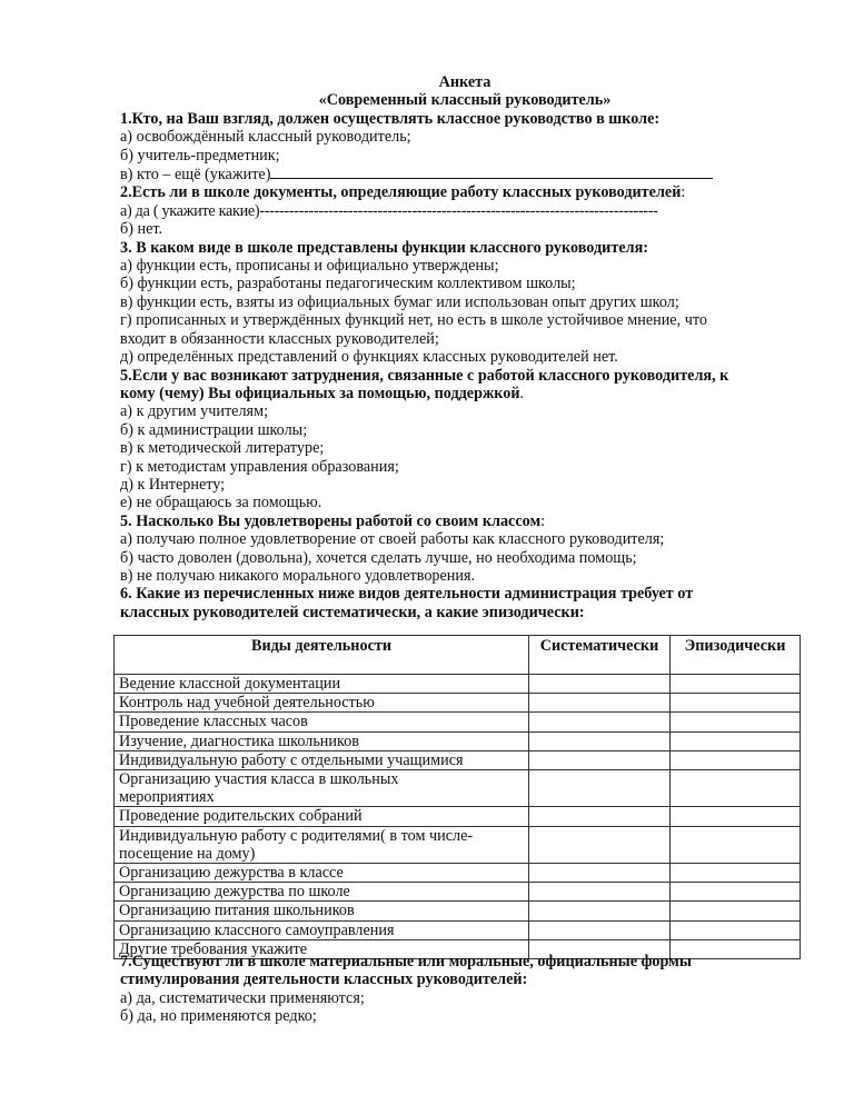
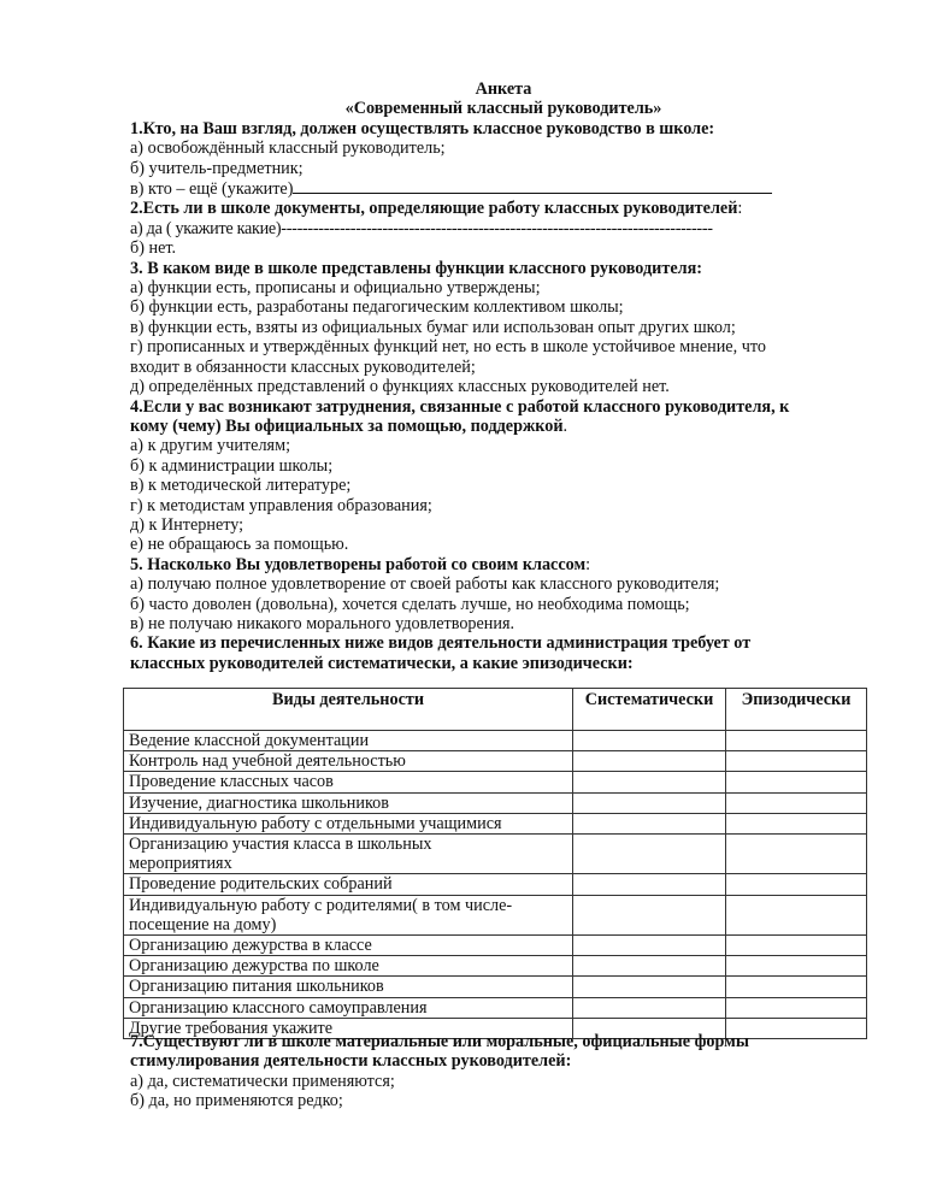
  Анкета
  «Современный классный руководитель»
  1.Кто, на Ваш взгляд, должен осуществлять классное руководство в школе:
  а) освобождённый классный руководитель;
  б) учитель-предметник;
  в) кто – ещё (укажите)
  2.Есть ли в школе документы, определяющие работу классных руководителей:
  а) да ( укажите какие)---------------------------------------------------------------------------------
  б) нет.
  3. В каком виде в школе представлены функции классного руководителя:
  а) функции есть, прописаны и официально утверждены;
  б) функции есть, разработаны педагогическим коллективом школы;
  в) функции есть, взяты из официальных бумаг или использован опыт других школ;
  г) прописанных и утверждённых функций нет, но есть в школе устойчивое мнение, что
  входит в обязанности классных руководителей;
  д) определённых представлений о функциях классных руководителей нет.
- 5.Если у вас возникают затруднения, связанные с работой классного руководителя, к
+ 4.Если у вас возникают затруднения, связанные с работой классного руководителя, к
  кому (чему) Вы официальных за помощью, поддержкой.
  а) к другим учителям;
  б) к администрации школы;
  в) к методической литературе;
  г) к методистам управления образования;
  д) к Интернету;
  е) не обращаюсь за помощью.
  5. Насколько Вы удовлетворены работой со своим классом:
  а) получаю полное удовлетворение от своей работы как классного руководителя;
  б) часто доволен (довольна), хочется сделать лучше, но необходима помощь;
  в) не получаю никакого морального удовлетворения.
  6. Какие из перечисленных ниже видов деятельности администрация требует от
  классных руководителей систематически, а какие эпизодически:
  Виды деятельности	Систематически	Эпизодически
  Ведение классной документации
  Контроль над учебной деятельностью
  Проведение классных часов
  Изучение, диагностика школьников
  Индивидуальную работу с отдельными учащимися
  Организацию участия класса в школьных мероприятиях
  Проведение родительских собраний
  Индивидуальную работу с родителями( в том числе-посещение на дому)
  Организацию дежурства в классе
  Организацию дежурства по школе
  Организацию питания школьников
  Организацию классного самоуправления
  Другие требования укажите
  7.Существуют ли в школе материальные или моральные, официальные формы
  стимулирования деятельности классных руководителей:
  а) да, систематически применяются;
  б) да, но применяются редко;
